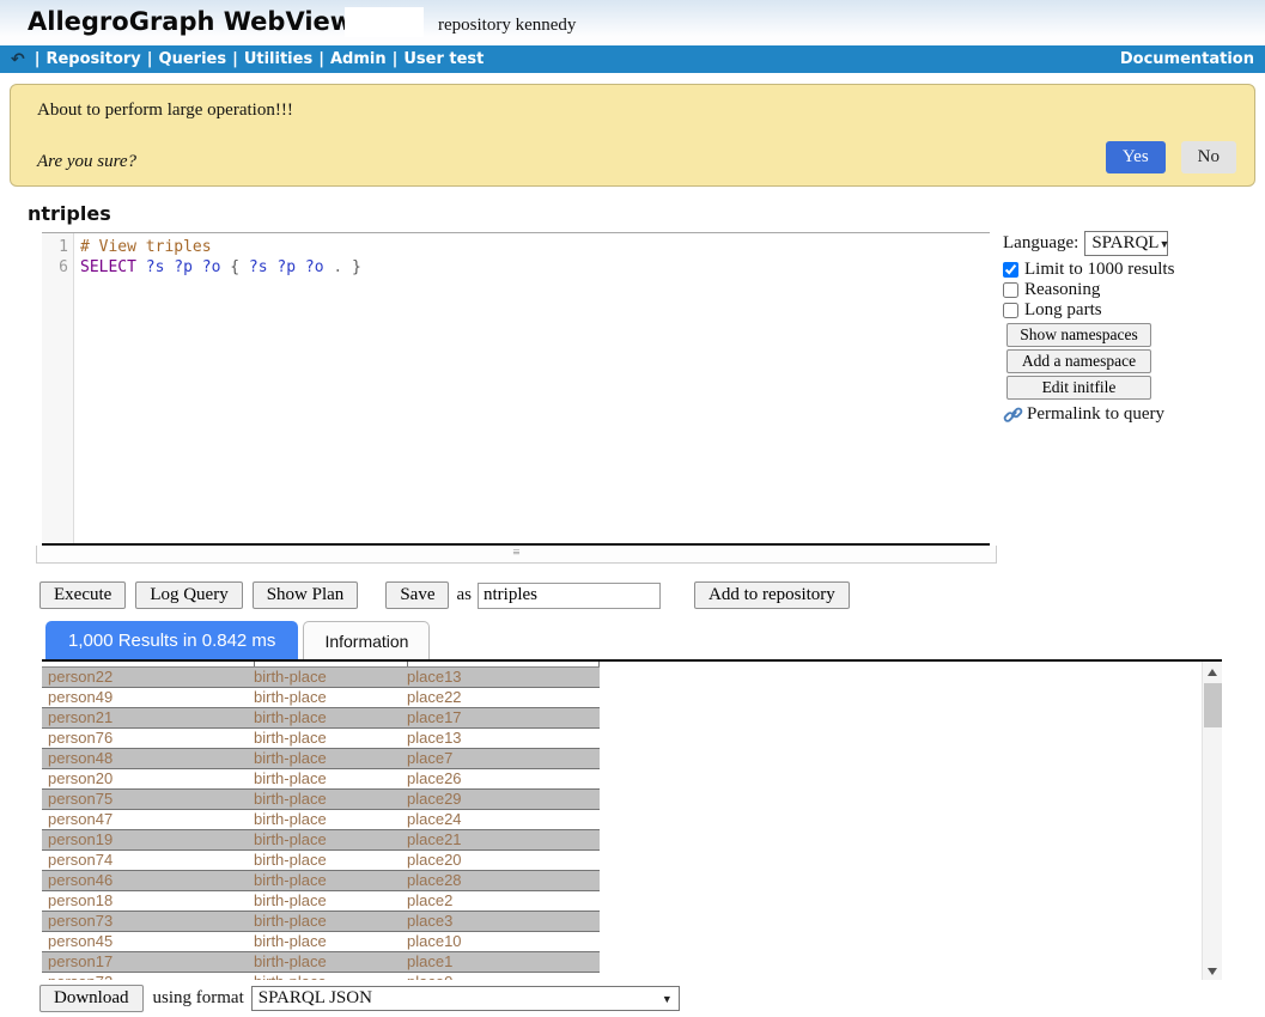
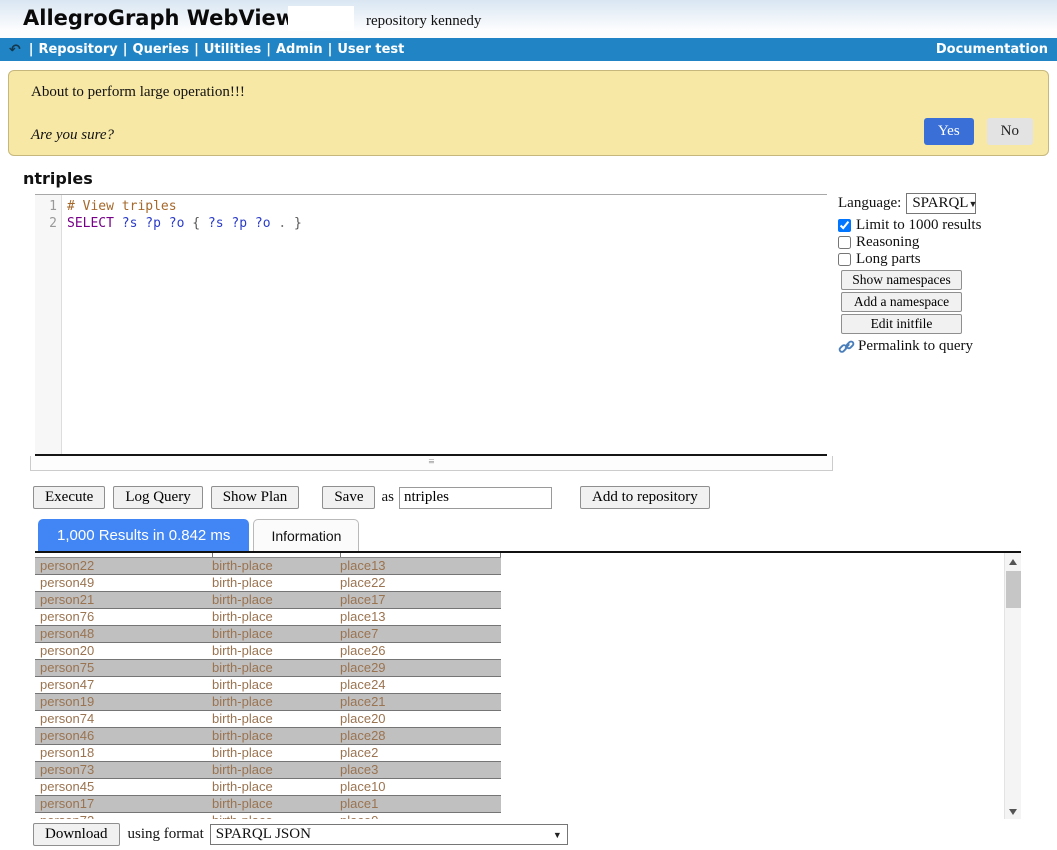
  AllegroGraph WebView
  repository kennedy
  ↶
  | Repository | Queries | Utilities | Admin | User test
  Documentation
  About to perform large operation!!!
  Are you sure?
  Yes
  No
  ntriples
  1
- 6
+ 2
  # View triples
  SELECT ?s ?p ?o { ?s ?p ?o . }
  ≡
  Language:
  SPARQL
  ▼
  Limit to 1000 results
  Reasoning
  Long parts
  Show namespaces
  Add a namespace
  Edit initfile
  Permalink to query
  Execute
  Log Query
  Show Plan
  Save
  as
  ntriples
  Add to repository
  1,000 Results in 0.842 ms
  Information
  person22
  birth-place
  place13
  person49
  birth-place
  place22
  person21
  birth-place
  place17
  person76
  birth-place
  place13
  person48
  birth-place
  place7
  person20
  birth-place
  place26
  person75
  birth-place
  place29
  person47
  birth-place
  place24
  person19
  birth-place
  place21
  person74
  birth-place
  place20
  person46
  birth-place
  place28
  person18
  birth-place
  place2
  person73
  birth-place
  place3
  person45
  birth-place
  place10
  person17
  birth-place
  place1
  Download
  using format
  SPARQL JSON
  ▼
